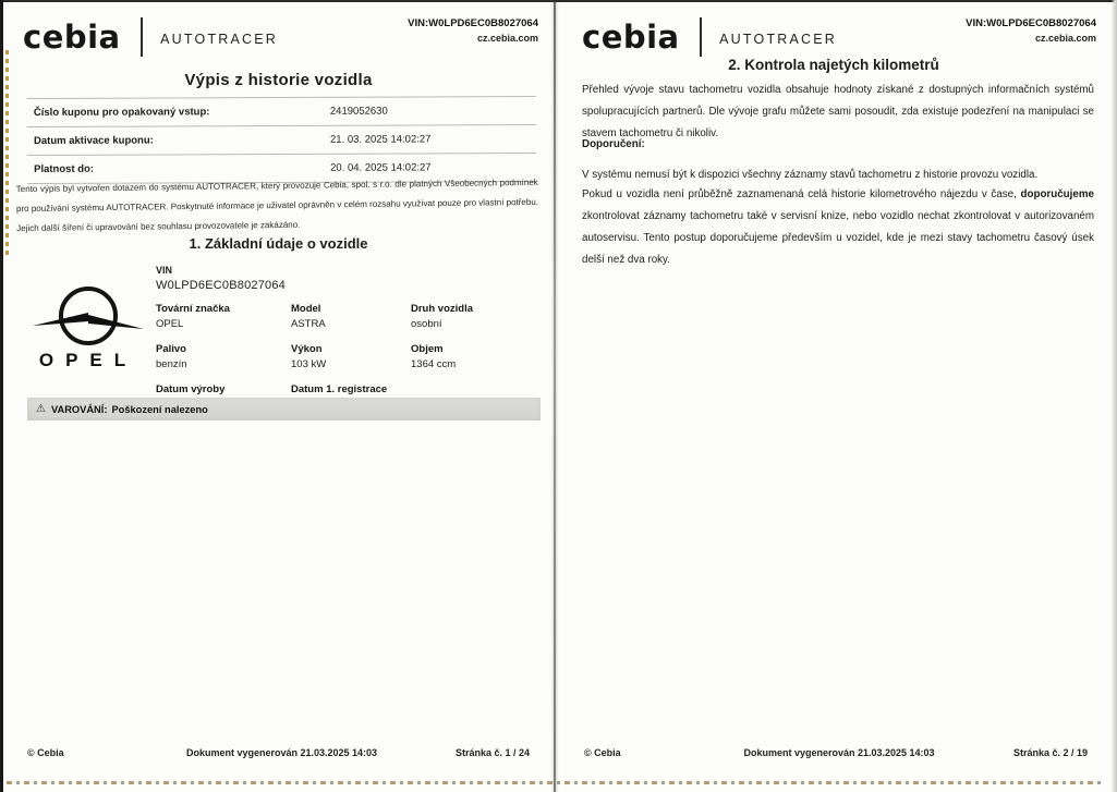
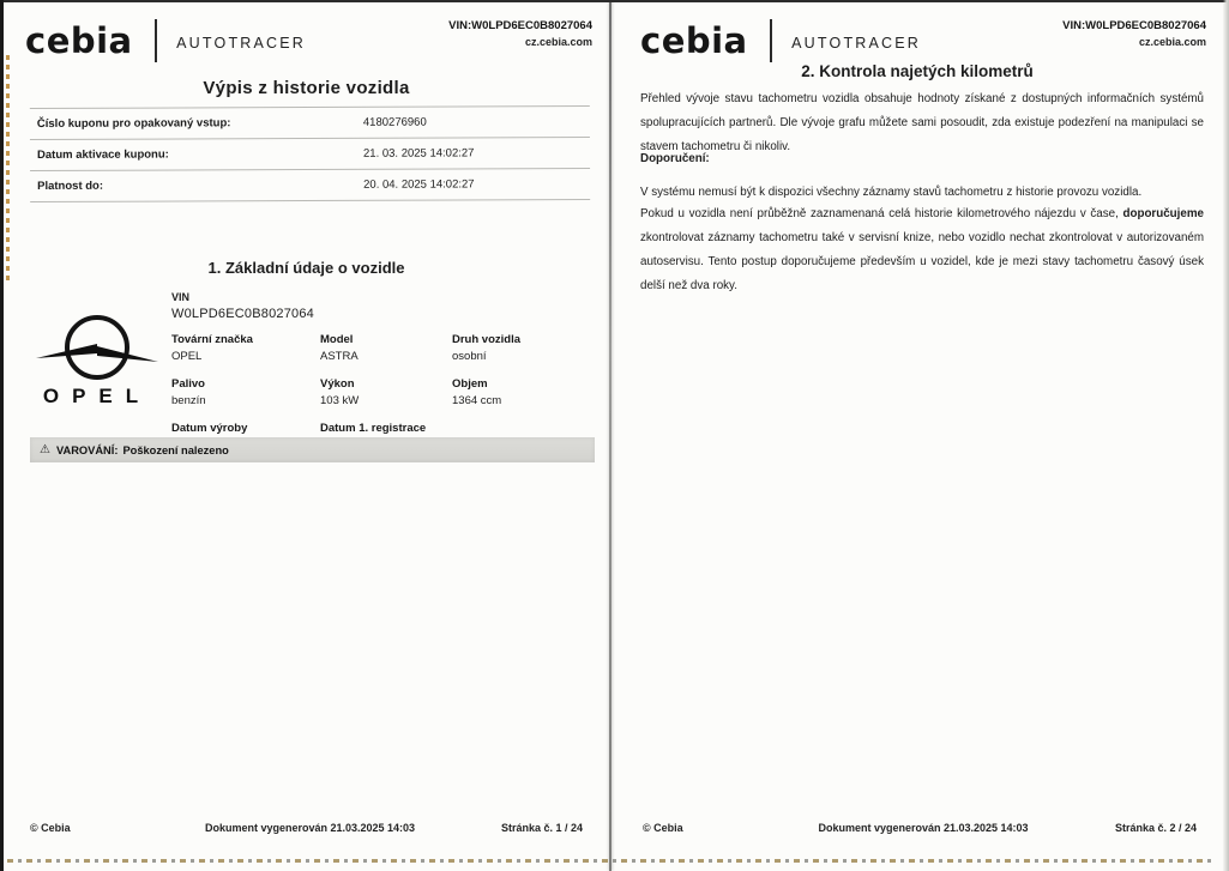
  cebia
  AUTOTRACER
  VIN:W0LPD6EC0B8027064
  cz.cebia.com
  Výpis z historie vozidla
  Číslo kuponu pro opakovaný vstup:
- 2419052630
+ 4180276960
  Datum aktivace kuponu:
  21. 03. 2025 14:02:27
  Platnost do:
  20. 04. 2025 14:02:27
- Tento výpis byl vytvořen dotazem do systému AUTOTRACER, který provozuje Cebia, spol. s r.o. dle platných Všeobecných podmínek pro používání systému AUTOTRACER. Poskytnuté informace je uživatel oprávněn v celém rozsahu využívat pouze pro vlastní potřebu. Jejich další šíření či upravování bez souhlasu provozovatele je zakázáno.
  1. Základní údaje o vozidle
  OPEL
  VIN
  W0LPD6EC0B8027064
  Tovární značka
  OPEL
  Model
  ASTRA
  Druh vozidla
  osobní
  Palivo
  benzín
  Výkon
  103 kW
  Objem
  1364 ccm
  Datum výroby
  Datum 1. registrace
  ⚠
  VAROVÁNÍ: Poškození nalezeno
  © Cebia
  Dokument vygenerován 21.03.2025 14:03
  Stránka č. 1 / 24
  cebia
  AUTOTRACER
  VIN:W0LPD6EC0B8027064
  cz.cebia.com
  2. Kontrola najetých kilometrů
  Přehled vývoje stavu tachometru vozidla obsahuje hodnoty získané z dostupných informačních systémů spolupracujících partnerů. Dle vývoje grafu můžete sami posoudit, zda existuje podezření na manipulaci se stavem tachometru či nikoliv.
  Doporučení:
  V systému nemusí být k dispozici všechny záznamy stavů tachometru z historie provozu vozidla.
  Pokud u vozidla není průběžně zaznamenaná celá historie kilometrového nájezdu v čase, doporučujeme zkontrolovat záznamy tachometru také v servisní knize, nebo vozidlo nechat zkontrolovat v autorizovaném autoservisu. Tento postup doporučujeme především u vozidel, kde je mezi stavy tachometru časový úsek delší než dva roky.
  © Cebia
  Dokument vygenerován 21.03.2025 14:03
- Stránka č. 2 / 19
+ Stránka č. 2 / 24
